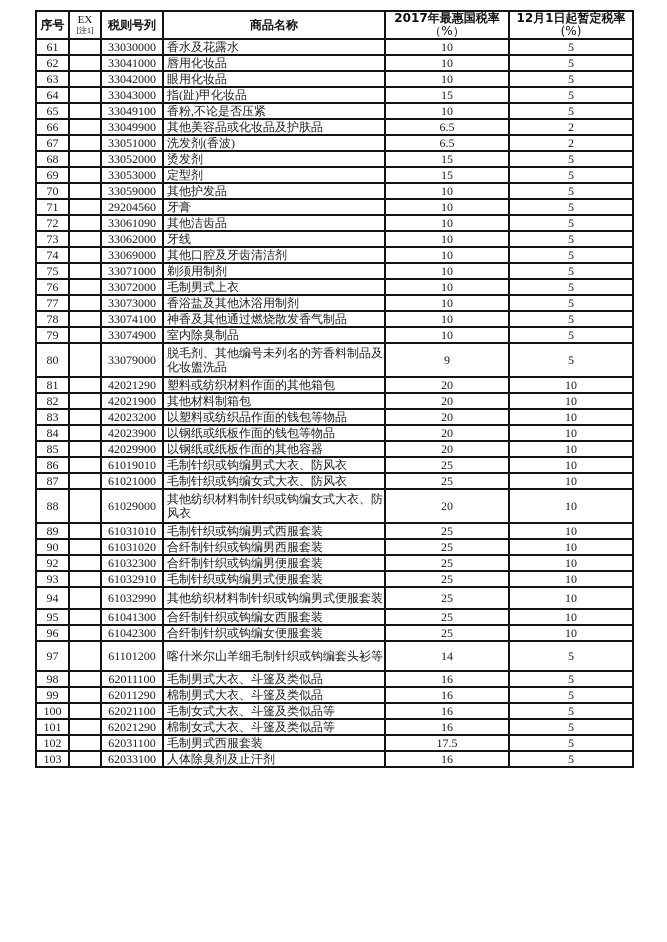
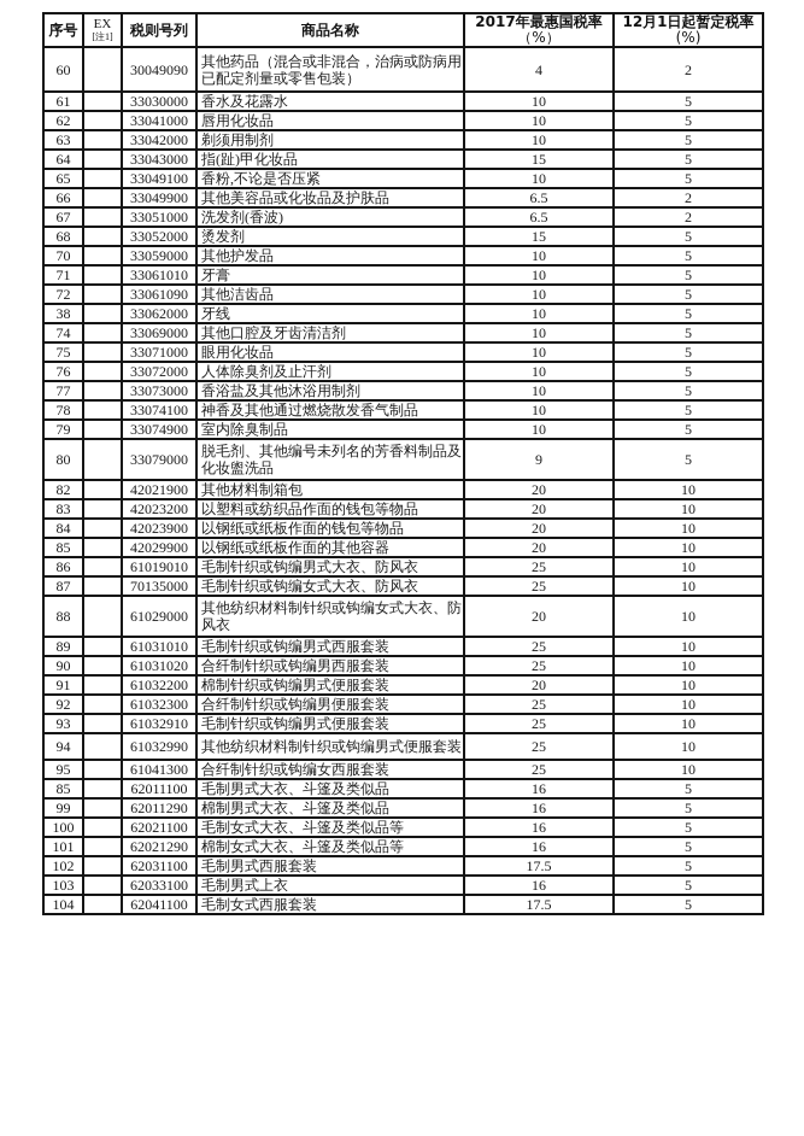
  序号	EX [注1]	税则号列	商品名称	2017年最惠国税率 （%）	12月1日起暂定税率 (%)
+ 60		30049090	其他药品（混合或非混合，治病或防病用已配定剂量或零售包装）	4	2
  61		33030000	香水及花露水	10	5
  62		33041000	唇用化妆品	10	5
- 63		33042000	眼用化妆品	10	5
+ 63		33042000	剃须用制剂	10	5
  64		33043000	指(趾)甲化妆品	15	5
  65		33049100	香粉,不论是否压紧	10	5
  66		33049900	其他美容品或化妆品及护肤品	6.5	2
  67		33051000	洗发剂(香波)	6.5	2
  68		33052000	烫发剂	15	5
- 69		33053000	定型剂	15	5
  70		33059000	其他护发品	10	5
- 71		29204560	牙膏	10	5
+ 71		33061010	牙膏	10	5
  72		33061090	其他洁齿品	10	5
- 73		33062000	牙线	10	5
+ 38		33062000	牙线	10	5
  74		33069000	其他口腔及牙齿清洁剂	10	5
- 75		33071000	剃须用制剂	10	5
+ 75		33071000	眼用化妆品	10	5
- 76		33072000	毛制男式上衣	10	5
+ 76		33072000	人体除臭剂及止汗剂	10	5
  77		33073000	香浴盐及其他沐浴用制剂	10	5
  78		33074100	神香及其他通过燃烧散发香气制品	10	5
  79		33074900	室内除臭制品	10	5
  80		33079000	脱毛剂、其他编号未列名的芳香料制品及化妆盥洗品	9	5
- 81		42021290	塑料或纺织材料作面的其他箱包	20	10
  82		42021900	其他材料制箱包	20	10
  83		42023200	以塑料或纺织品作面的钱包等物品	20	10
  84		42023900	以钢纸或纸板作面的钱包等物品	20	10
  85		42029900	以钢纸或纸板作面的其他容器	20	10
  86		61019010	毛制针织或钩编男式大衣、防风衣	25	10
- 87		61021000	毛制针织或钩编女式大衣、防风衣	25	10
+ 87		70135000	毛制针织或钩编女式大衣、防风衣	25	10
  88		61029000	其他纺织材料制针织或钩编女式大衣、防风衣	20	10
  89		61031010	毛制针织或钩编男式西服套装	25	10
  90		61031020	合纤制针织或钩编男西服套装	25	10
+ 91		61032200	棉制针织或钩编男式便服套装	20	10
  92		61032300	合纤制针织或钩编男便服套装	25	10
  93		61032910	毛制针织或钩编男式便服套装	25	10
  94		61032990	其他纺织材料制针织或钩编男式便服套装	25	10
  95		61041300	合纤制针织或钩编女西服套装	25	10
- 96		61042300	合纤制针织或钩编女便服套装	25	10
- 97		61101200	喀什米尔山羊细毛制针织或钩编套头衫等	14	5
- 98		62011100	毛制男式大衣、斗篷及类似品	16	5
+ 85		62011100	毛制男式大衣、斗篷及类似品	16	5
  99		62011290	棉制男式大衣、斗篷及类似品	16	5
  100		62021100	毛制女式大衣、斗篷及类似品等	16	5
  101		62021290	棉制女式大衣、斗篷及类似品等	16	5
  102		62031100	毛制男式西服套装	17.5	5
- 103		62033100	人体除臭剂及止汗剂	16	5
+ 103		62033100	毛制男式上衣	16	5
+ 104		62041100	毛制女式西服套装	17.5	5
